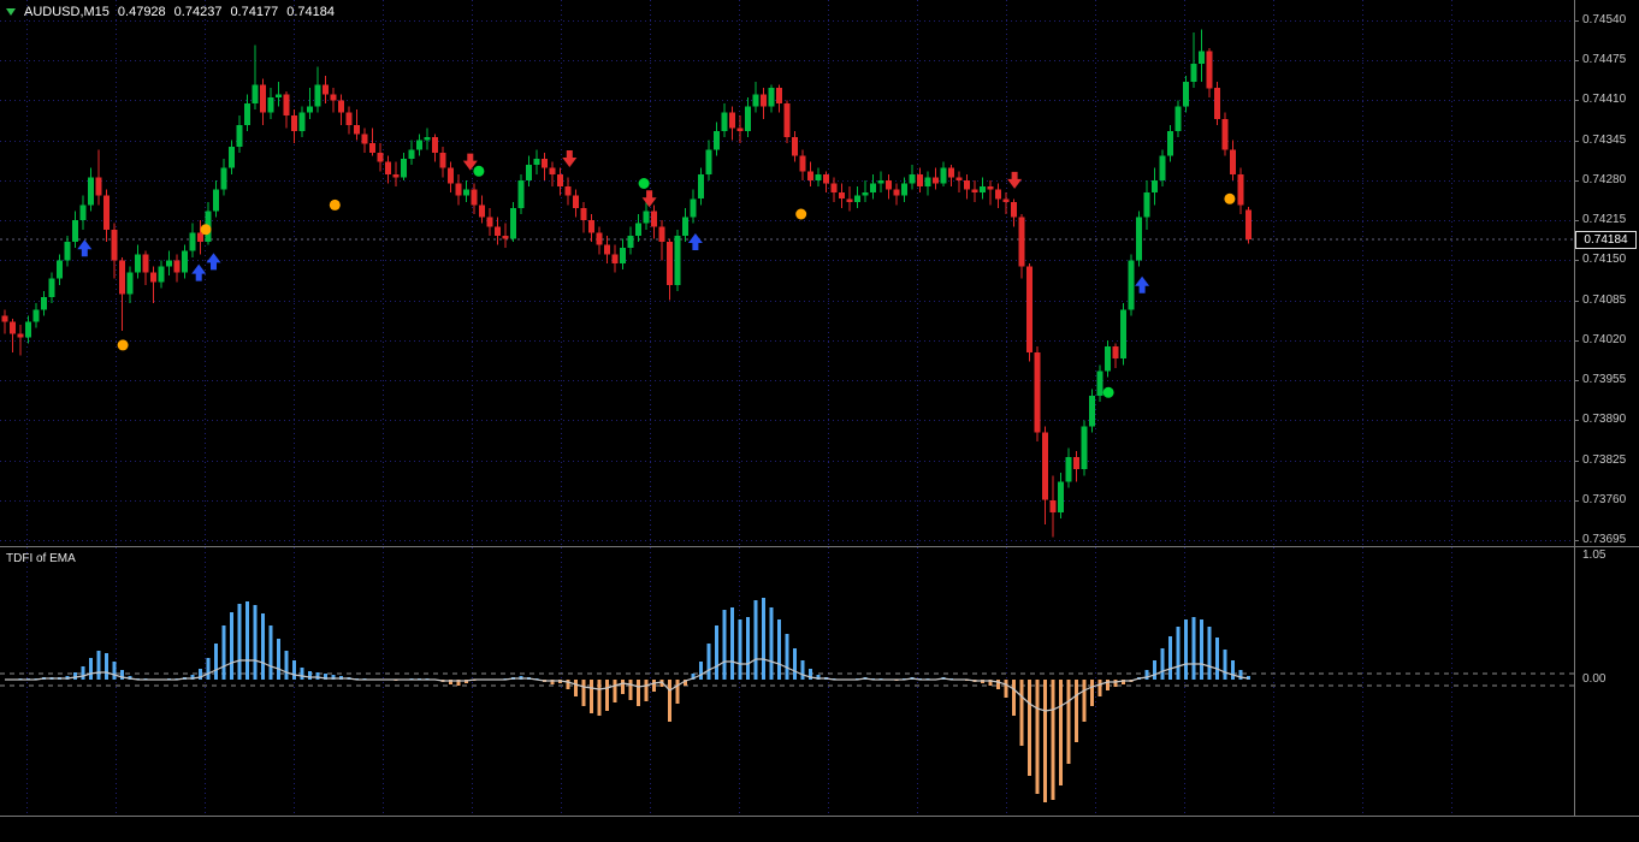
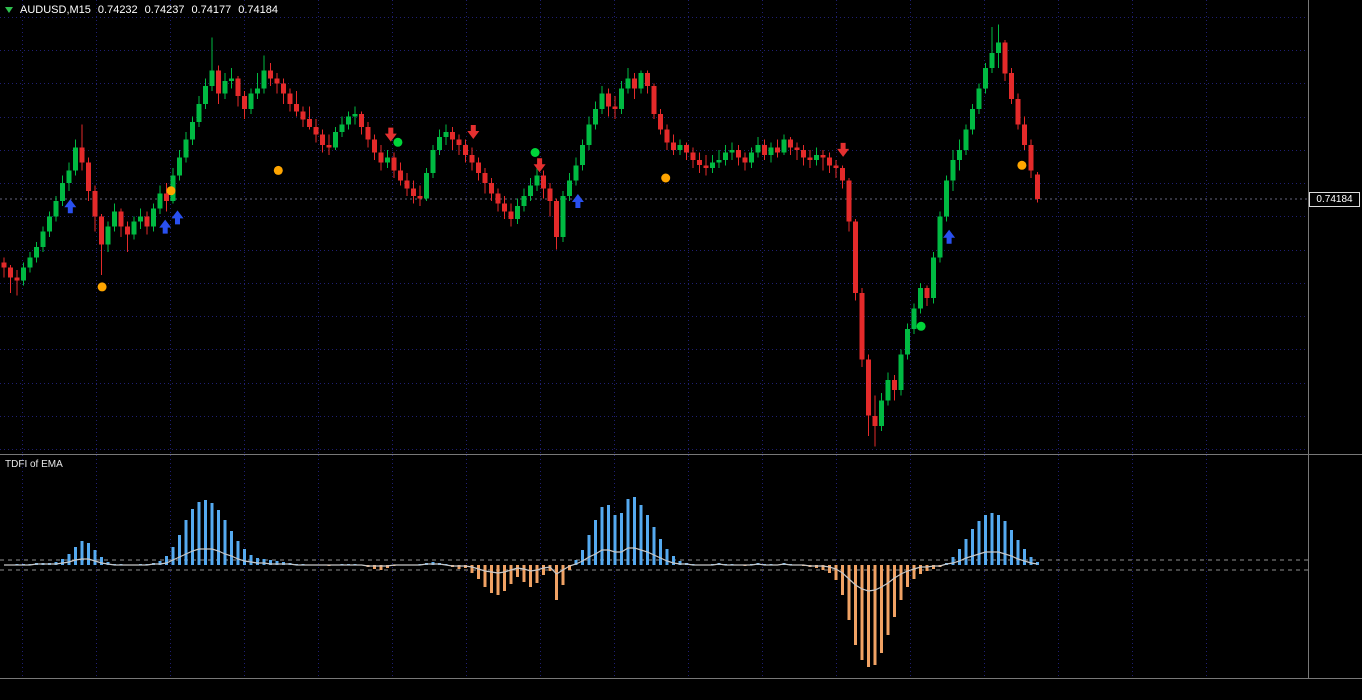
- AUDUSD,M15 0.47928 0.74237 0.74177 0.74184
+ AUDUSD,M15 0.74232 0.74237 0.74177 0.74184
  TDFI of EMA
- 0.74540
- 0.74475
- 0.74410
- 0.74345
- 0.74280
- 0.74215
- 0.74150
- 0.74085
- 0.74020
- 0.73955
- 0.73890
- 0.73825
- 0.73760
- 0.73695
- 1.05
- 0.00
  0.74184
